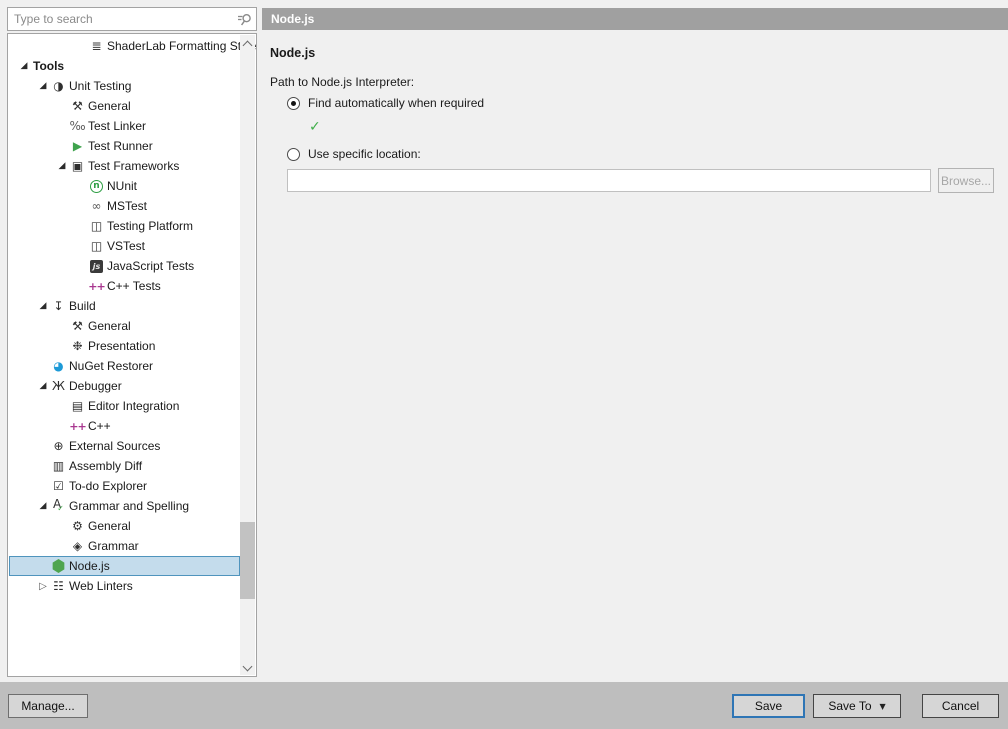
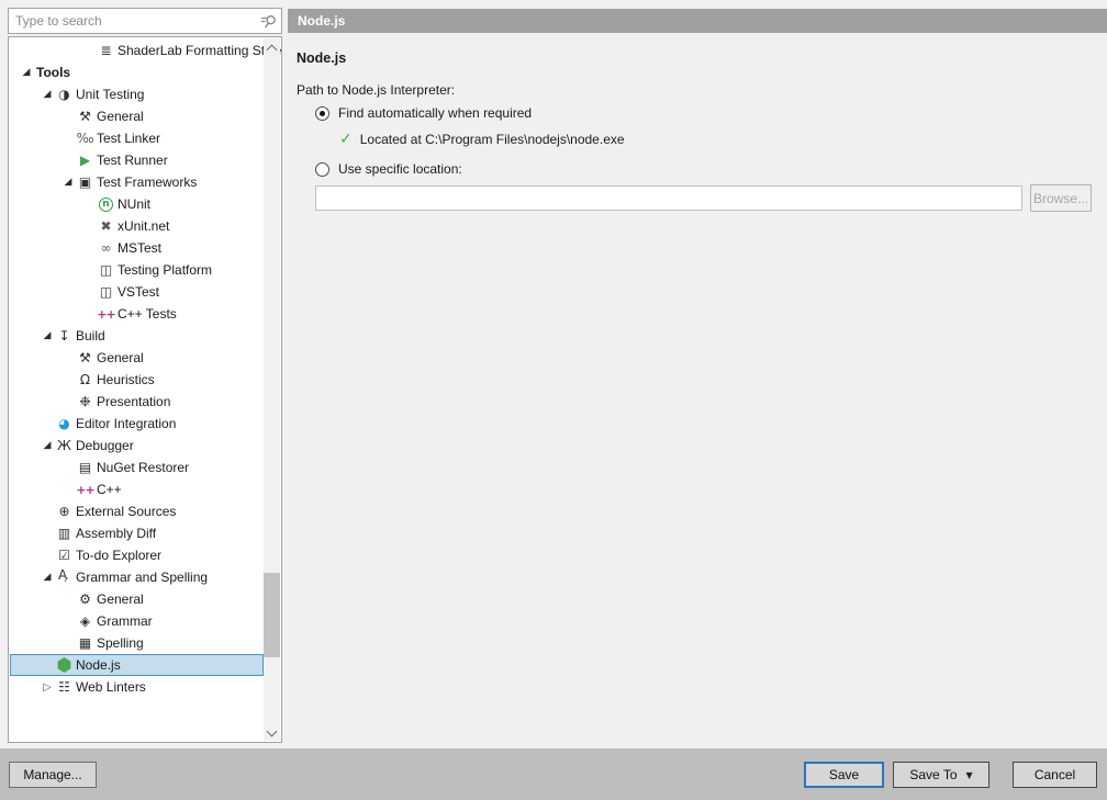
  Type to search
  ≣
  ShaderLab Formatting S
  ◢
  Tools
  ◢
  ◑
  Unit Testing
  ⚒
  General
  ‰
  Test Linker
  ▶
  Test Runner
  ◢
  ▣
  Test Frameworks
  n
  NUnit
+ ✖
+ xUnit.net
  ∞
  MSTest
  ◫
  Testing Platform
  ◫
  VSTest
- js
- JavaScript Tests
  ++
  C++ Tests
  ◢
  ↧
  Build
  ⚒
  General
+ Ω
+ Heuristics
  ❉
  Presentation
  ◕
- NuGet Restorer
+ Editor Integration
  ◢
  Ж
  Debugger
  ▤
- Editor Integration
+ NuGet Restorer
  ++
  C++
  ⊕
  External Sources
  ▥
  Assembly Diff
  ☑
  To-do Explorer
  ◢
  A✓
  Grammar and Spelling
  ⚙
  General
  ◈
  Grammar
+ ▦
+ Spelling
  Node.js
  ▷
  ☷
  Web Linters
  Node.js
  Node.js
  Path to Node.js Interpreter:
  Find automatically when required
  ✓
+ Located at C:\Program Files\nodejs\node.exe
  Use specific location:
  Browse...
  Manage...
  Save
  Save To
  ▼
  Cancel
